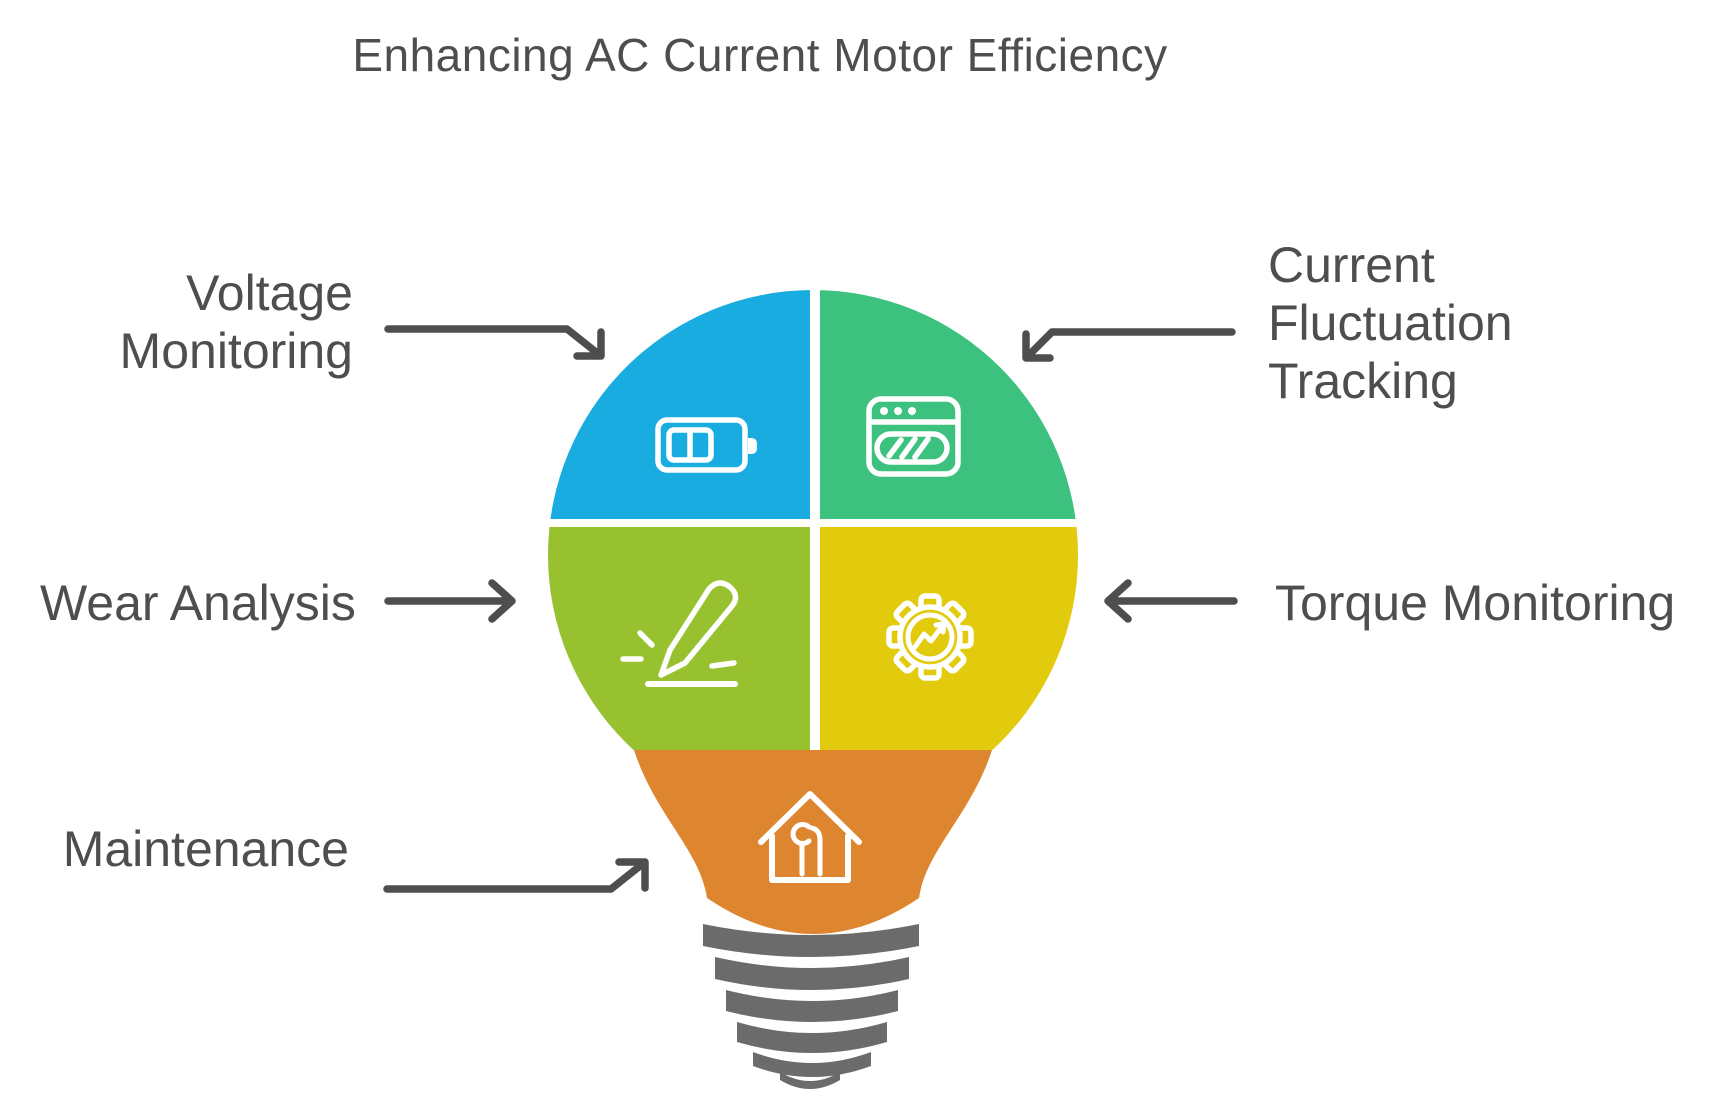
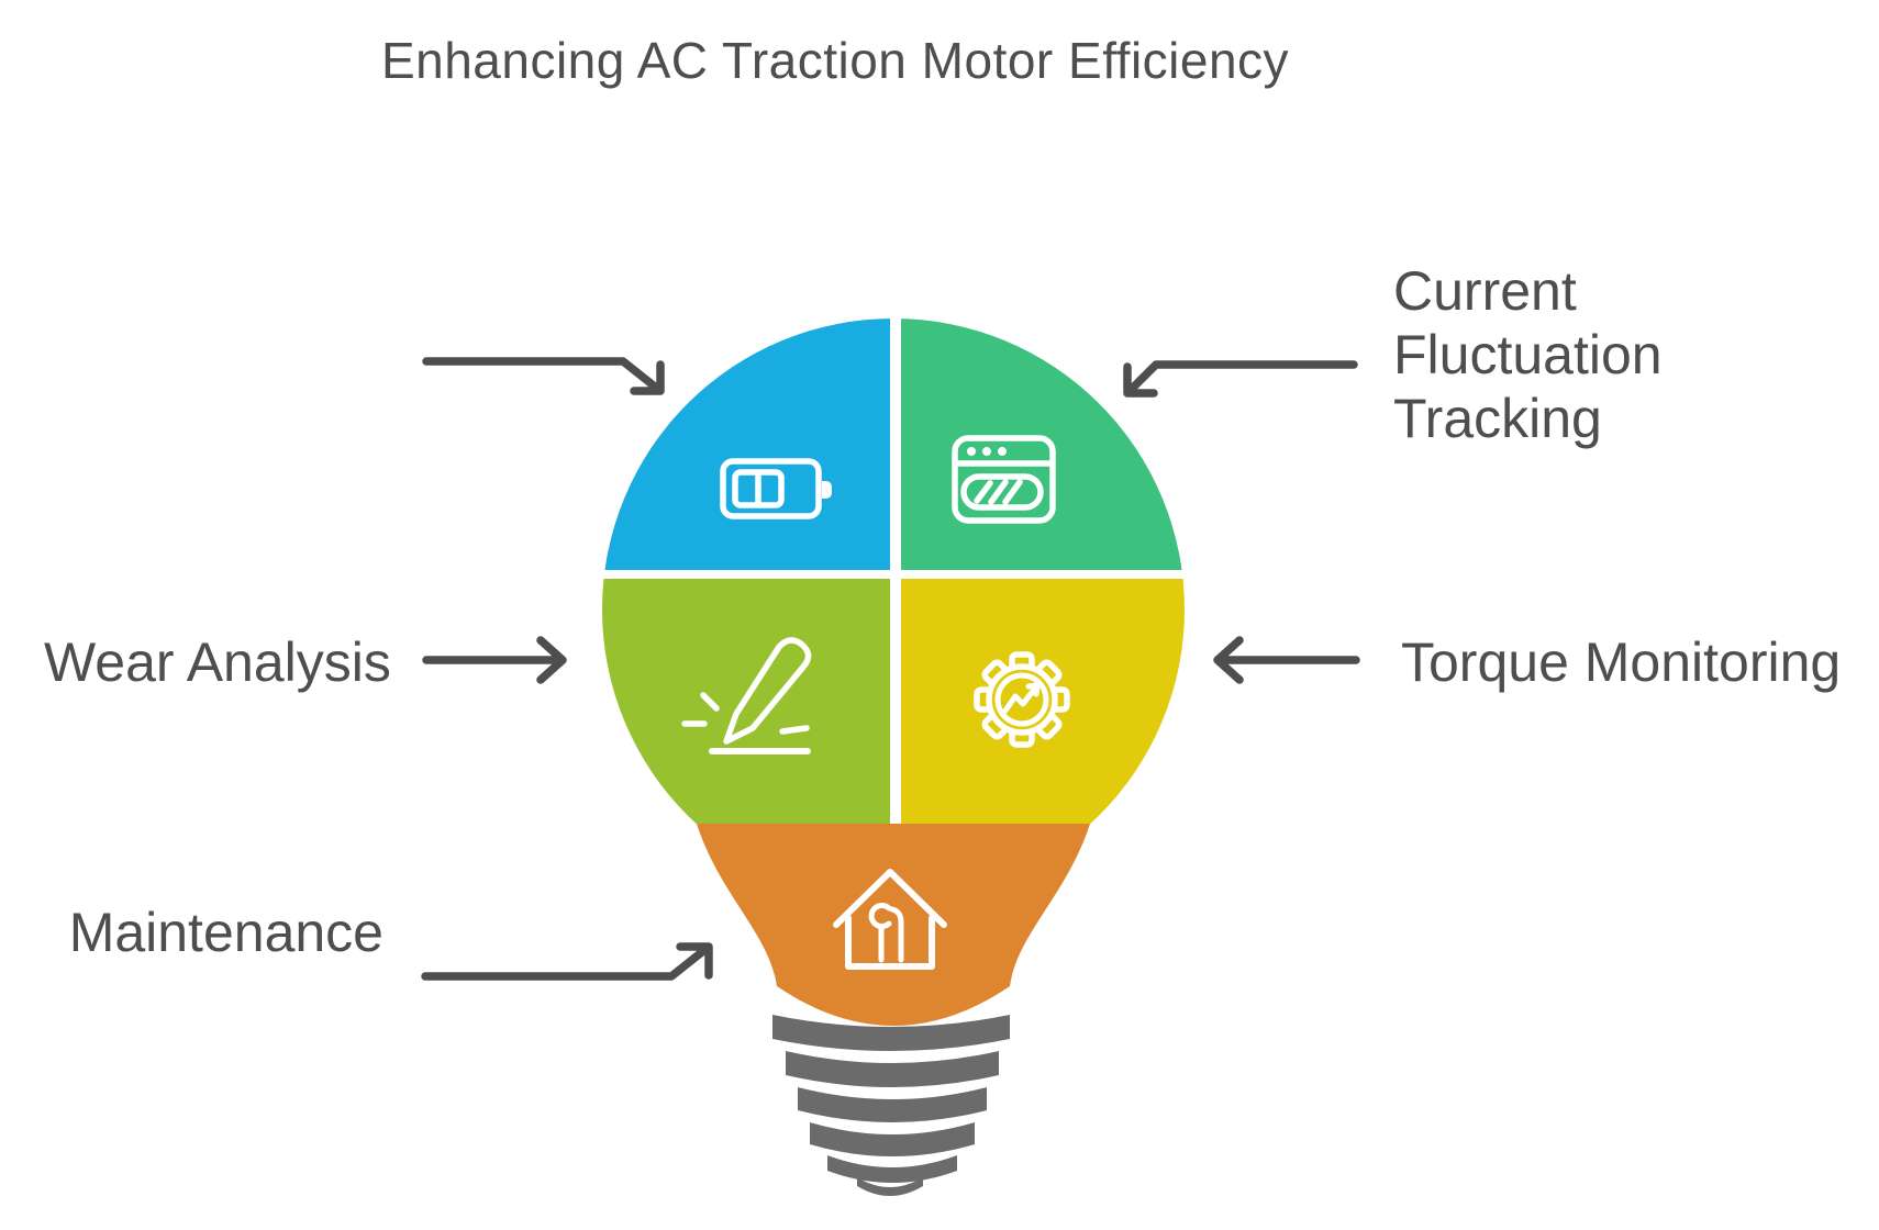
- Enhancing AC Current Motor Efficiency
+ Enhancing AC Traction Motor Efficiency
- Voltage
- Monitoring
  Current
  Fluctuation
  Tracking
  Wear Analysis
  Torque Monitoring
  Maintenance
